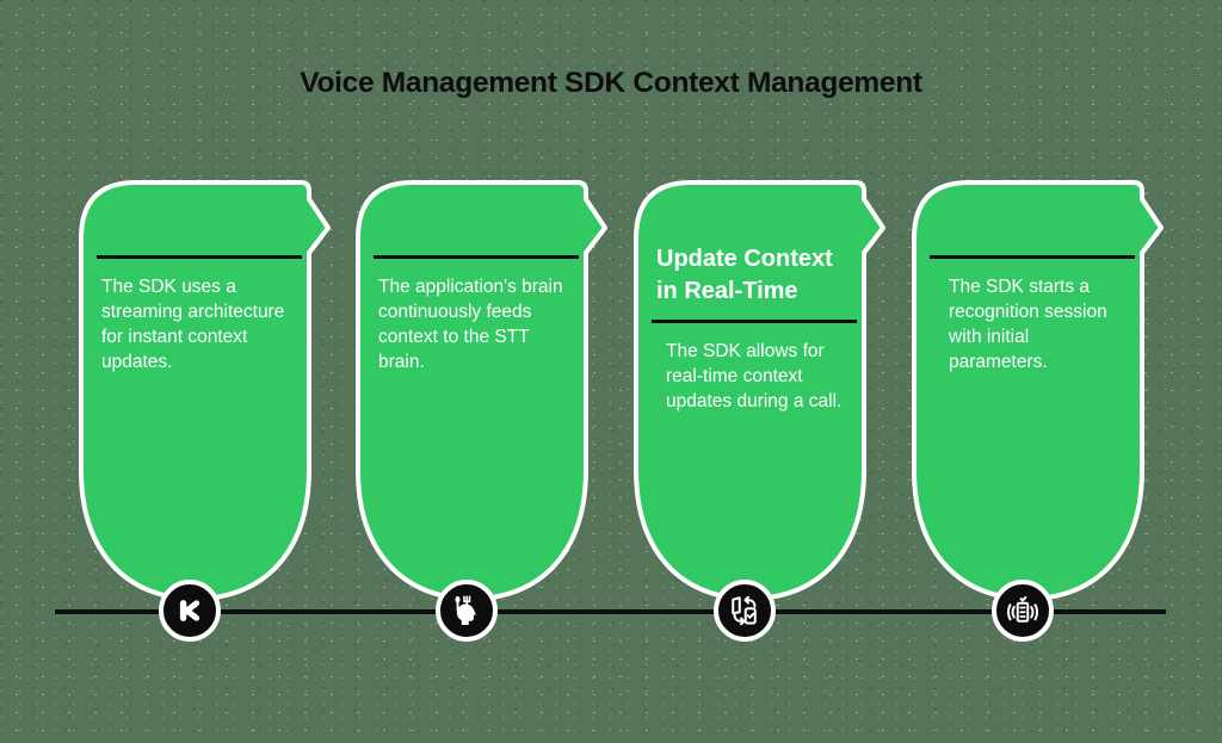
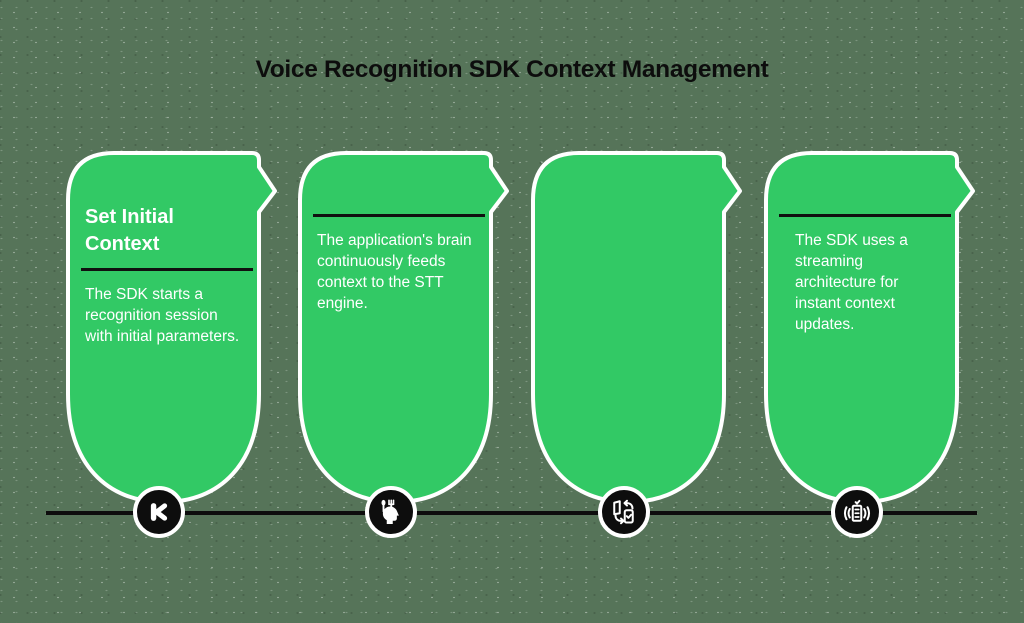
- Voice Management SDK Context Management
+ Voice Recognition SDK Context Management
+ Set Initial Context
- The SDK uses a streaming architecture for instant context updates.
+ The SDK starts a recognition session with initial parameters.
- The application's brain continuously feeds context to the STT brain.
+ The application's brain continuously feeds context to the STT engine.
- Update Context in Real-Time
- The SDK allows for real-time context updates during a call.
- The SDK starts a recognition session with initial parameters.
+ The SDK uses a streaming architecture for instant context updates.
